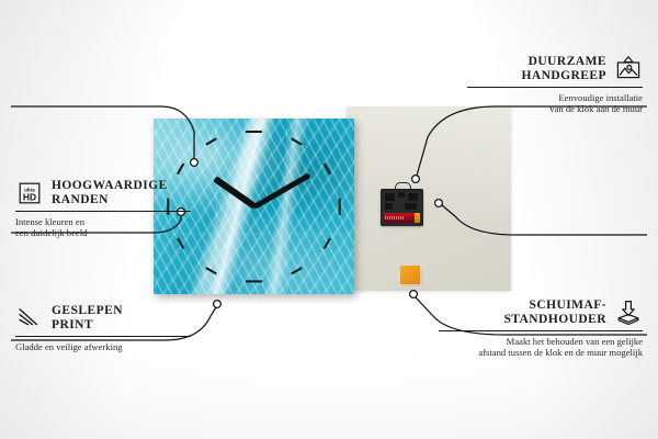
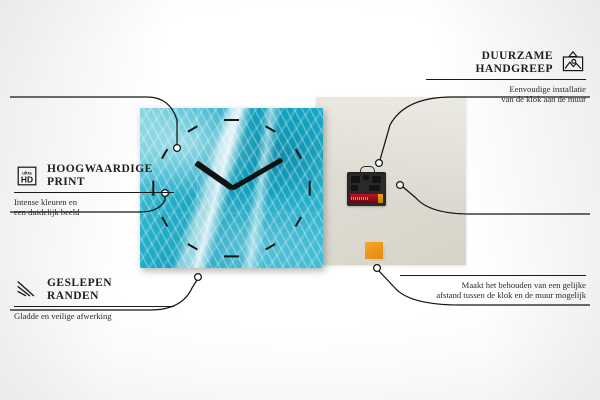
  HD
  HOOGWAARDIGE
- RANDEN
+ PRINT
  Intense kleuren en
  een duidelijk beeld
  GESLEPEN
- PRINT
+ RANDEN
  Gladde en veilige afwerking
  DUURZAME
  HANDGREEP
  Eenvoudige installatie
  van de klok aan de muur
- SCHUIMAF-
- STANDHOUDER
  Maakt het behouden van een gelijke
  afstand tussen de klok en de muur mogelijk
